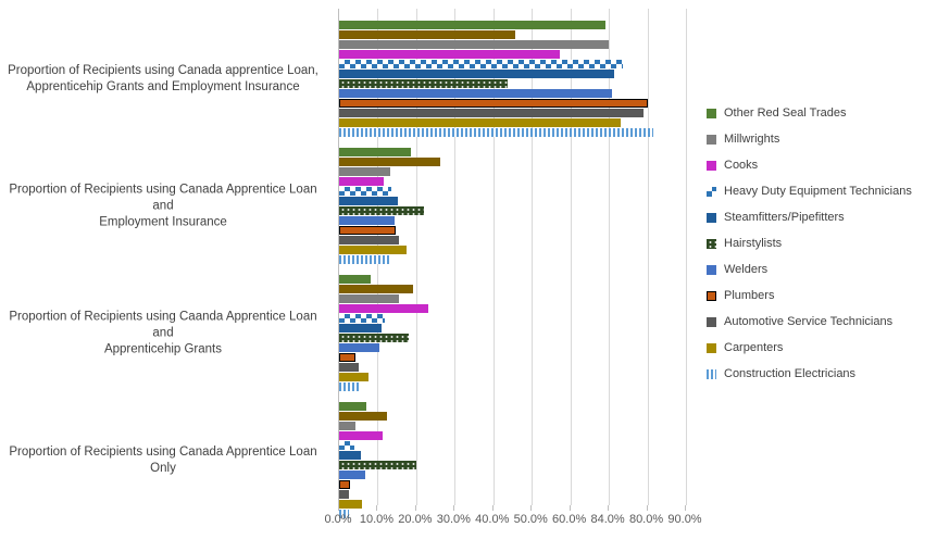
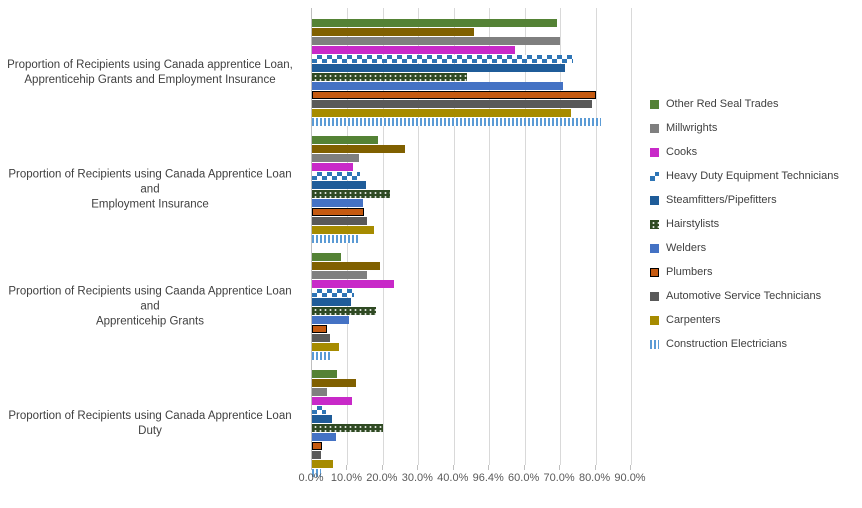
  Proportion of Recipients using Canada apprentice Loan,
  Apprenticehip Grants and Employment Insurance
  Proportion of Recipients using Canada Apprentice Loan and
  Employment Insurance
  Proportion of Recipients using Caanda Apprentice Loan and
  Apprenticehip Grants
- Proportion of Recipients using Canada Apprentice Loan Only
+ Proportion of Recipients using Canada Apprentice Loan Duty
  0.0%
  10.0%
  20.0%
  30.0%
  40.0%
- 50.0%
+ 96.4%
  60.0%
- 84.0%
+ 70.0%
  80.0%
  90.0%
  Other Red Seal Trades
  Millwrights
  Cooks
  Heavy Duty Equipment Technicians
  Steamfitters/Pipefitters
  Hairstylists
  Welders
  Plumbers
  Automotive Service Technicians
  Carpenters
  Construction Electricians
